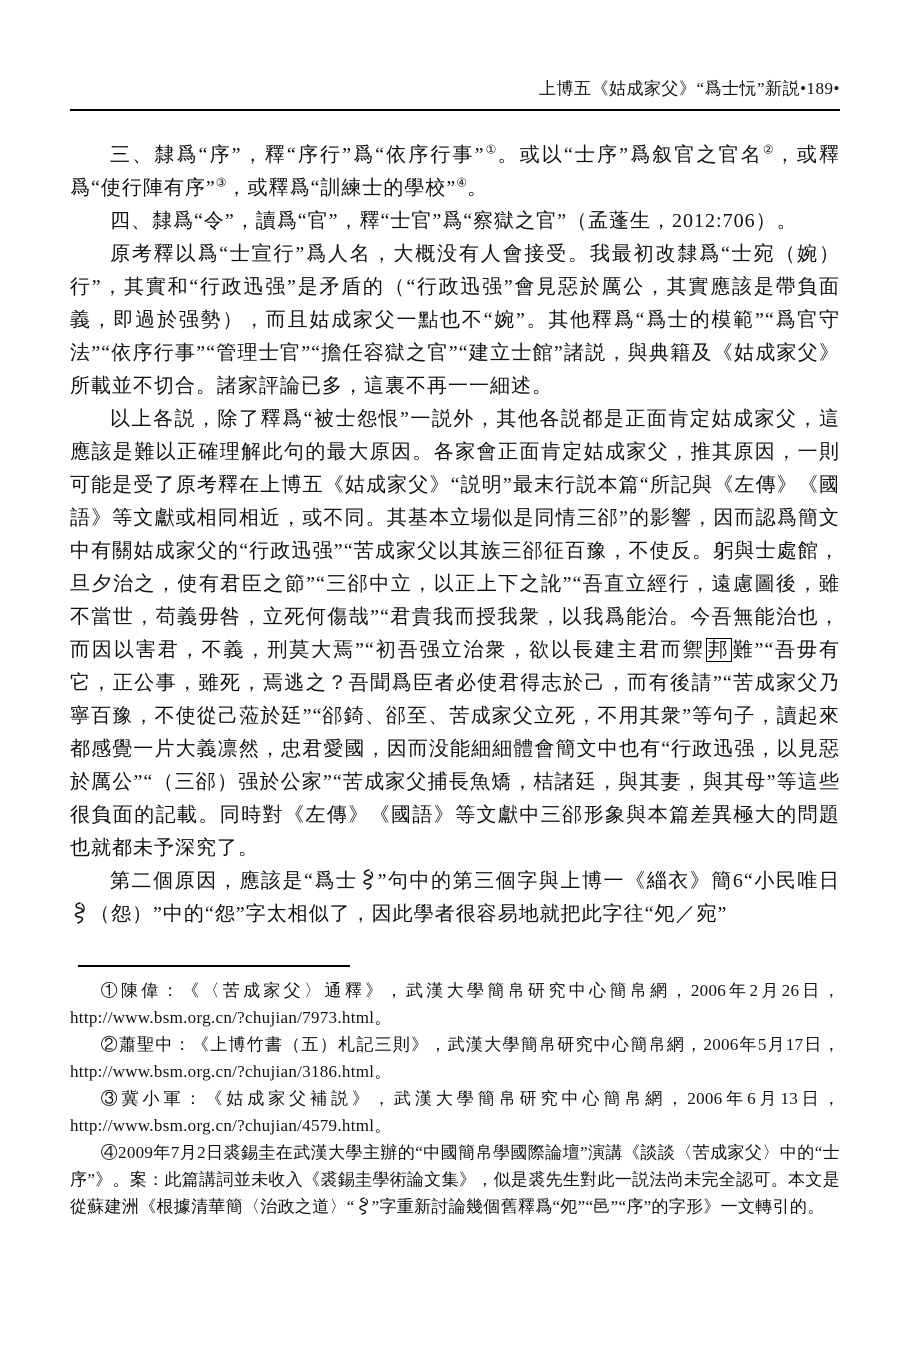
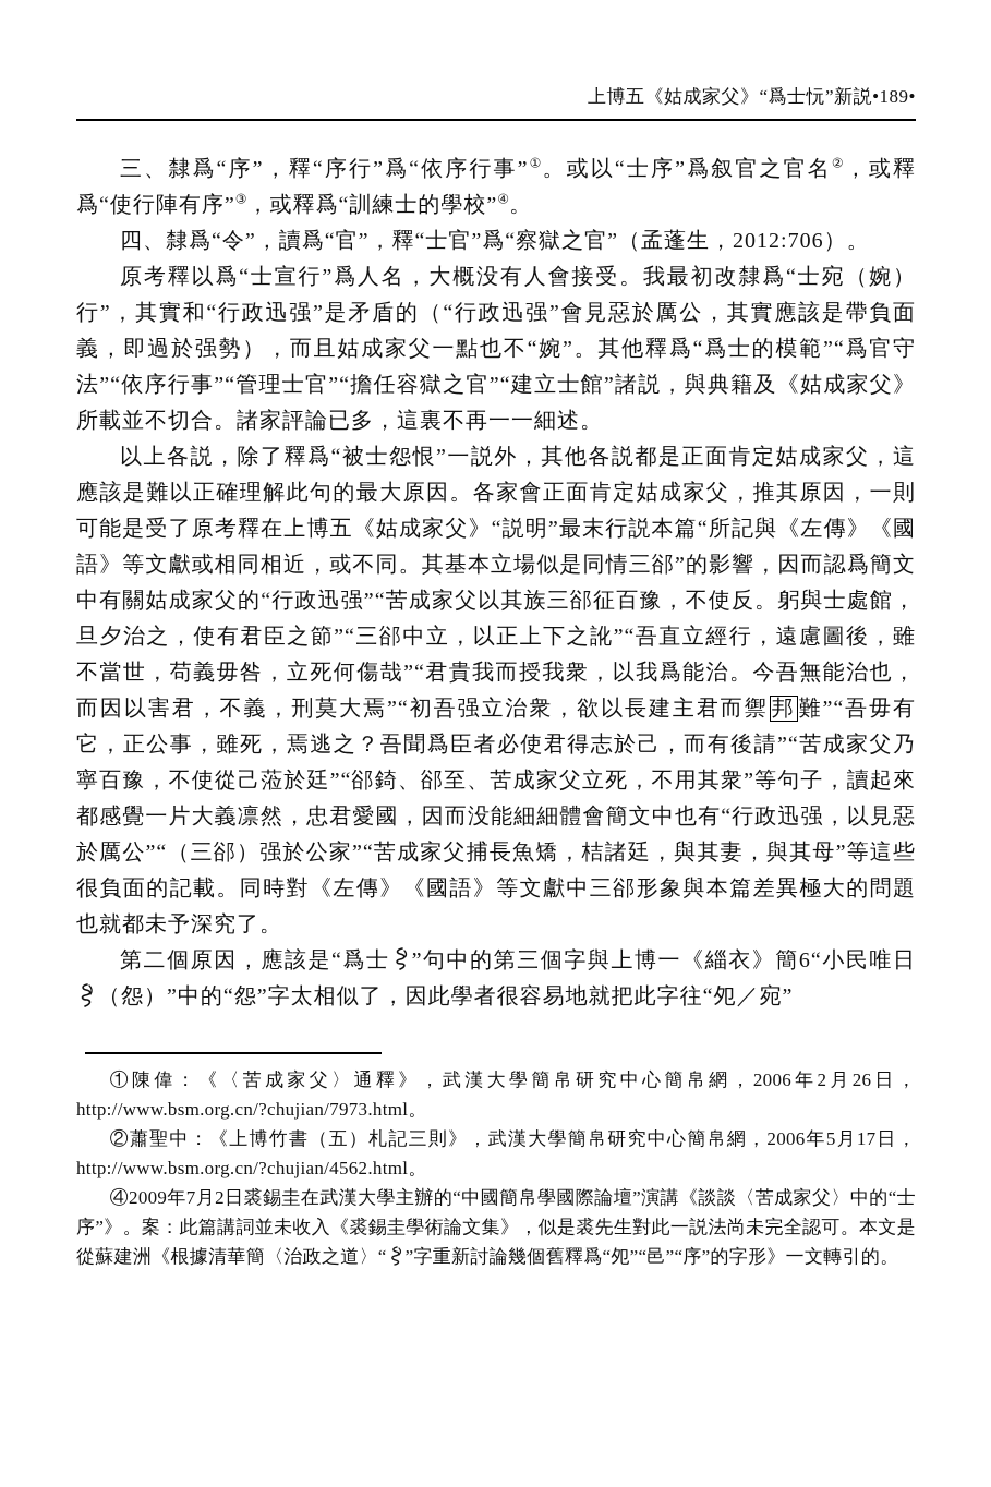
  上博五《姑成家父》“爲士忨”新説•189•
  三、隸爲“序”，釋“序行”爲“依序行事”①。或以“士序”爲叙官之官名②，或釋爲“使行陣有序”③，或釋爲“訓練士的學校”④。
  四、隸爲“令”，讀爲“官”，釋“士官”爲“察獄之官”（孟蓬生，2012:706）。
  原考釋以爲“士宣行”爲人名，大概没有人會接受。我最初改隸爲“士宛（婉）行”，其實和“行政迅强”是矛盾的（“行政迅强”會見惡於厲公，其實應該是帶負面義，即過於强勢），而且姑成家父一點也不“婉”。其他釋爲“爲士的模範”“爲官守法”“依序行事”“管理士官”“擔任容獄之官”“建立士館”諸説，與典籍及《姑成家父》所載並不切合。諸家評論已多，這裏不再一一細述。
  以上各説，除了釋爲“被士怨恨”一説外，其他各説都是正面肯定姑成家父，這應該是難以正確理解此句的最大原因。各家會正面肯定姑成家父，推其原因，一則可能是受了原考釋在上博五《姑成家父》“説明”最末行説本篇“所記與《左傳》《國語》等文獻或相同相近，或不同。其基本立場似是同情三郤”的影響，因而認爲簡文中有關姑成家父的“行政迅强”“苦成家父以其族三郤征百豫，不使反。躬與士處館，旦夕治之，使有君臣之節”“三郤中立，以正上下之訛”“吾直立經行，遠慮圖後，雖不當世，苟義毋咎，立死何傷哉”“君貴我而授我衆，以我爲能治。今吾無能治也，而因以害君，不義，刑莫大焉”“初吾强立治衆，欲以長建主君而禦 邦 難”“吾毋有它，正公事，雖死，焉逃之？吾聞爲臣者必使君得志於己，而有後請”“苦成家父乃寧百豫，不使從己蒞於廷”“郤錡、郤至、苦成家父立死，不用其衆”等句子，讀起來都感覺一片大義凛然，忠君愛國，因而没能細細體會簡文中也有“行政迅强，以見惡於厲公”“（三郤）强於公家”“苦成家父捕長魚矯，桔諸廷，與其妻，與其母”等這些很負面的記載。同時對《左傳》《國語》等文獻中三郤形象與本篇差異極大的問題也就都未予深究了。
  第二個原因，應該是“爲士 ”句中的第三個字與上博一《緇衣》簡6“小民唯日（怨）”中的“怨”字太相似了，因此學者很容易地就把此字往“夗／宛”
  ①陳偉：《〈苦成家父〉通釋》，武漢大學簡帛研究中心簡帛網，2006年2月26日，http://www.bsm.org.cn/?chujian/7973.html。
- ②蕭聖中：《上博竹書（五）札記三則》，武漢大學簡帛研究中心簡帛網，2006年5月17日，http://www.bsm.org.cn/?chujian/3186.html。
+ ②蕭聖中：《上博竹書（五）札記三則》，武漢大學簡帛研究中心簡帛網，2006年5月17日，http://www.bsm.org.cn/?chujian/4562.html。
- ③冀小軍：《姑成家父補説》，武漢大學簡帛研究中心簡帛網，2006年6月13日，http://www.bsm.org.cn/?chujian/4579.html。
  ④2009年7月2日裘錫圭在武漢大學主辦的“中國簡帛學國際論壇”演講《談談〈苦成家父〉中的“士序”》。案：此篇講詞並未收入《裘錫圭學術論文集》，似是裘先生對此一説法尚未完全認可。本文是從蘇建洲《根據清華簡〈治政之道〉“ ”字重新討論幾個舊釋爲“夗”“邑”“序”的字形》一文轉引的。
